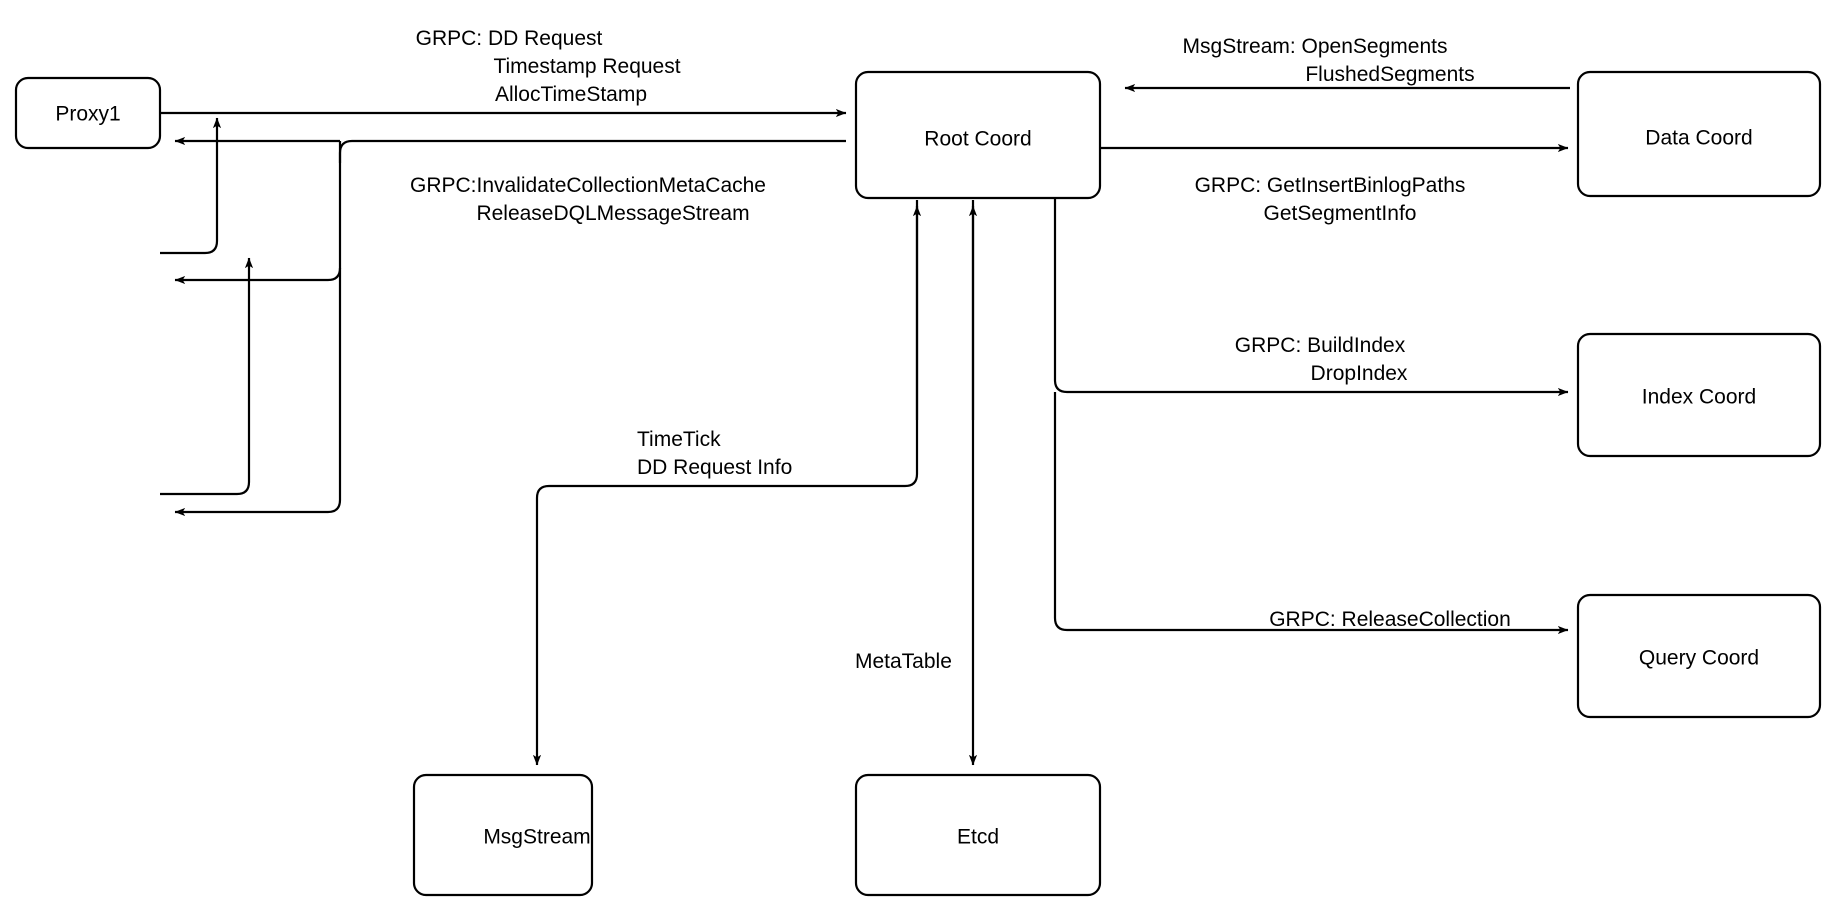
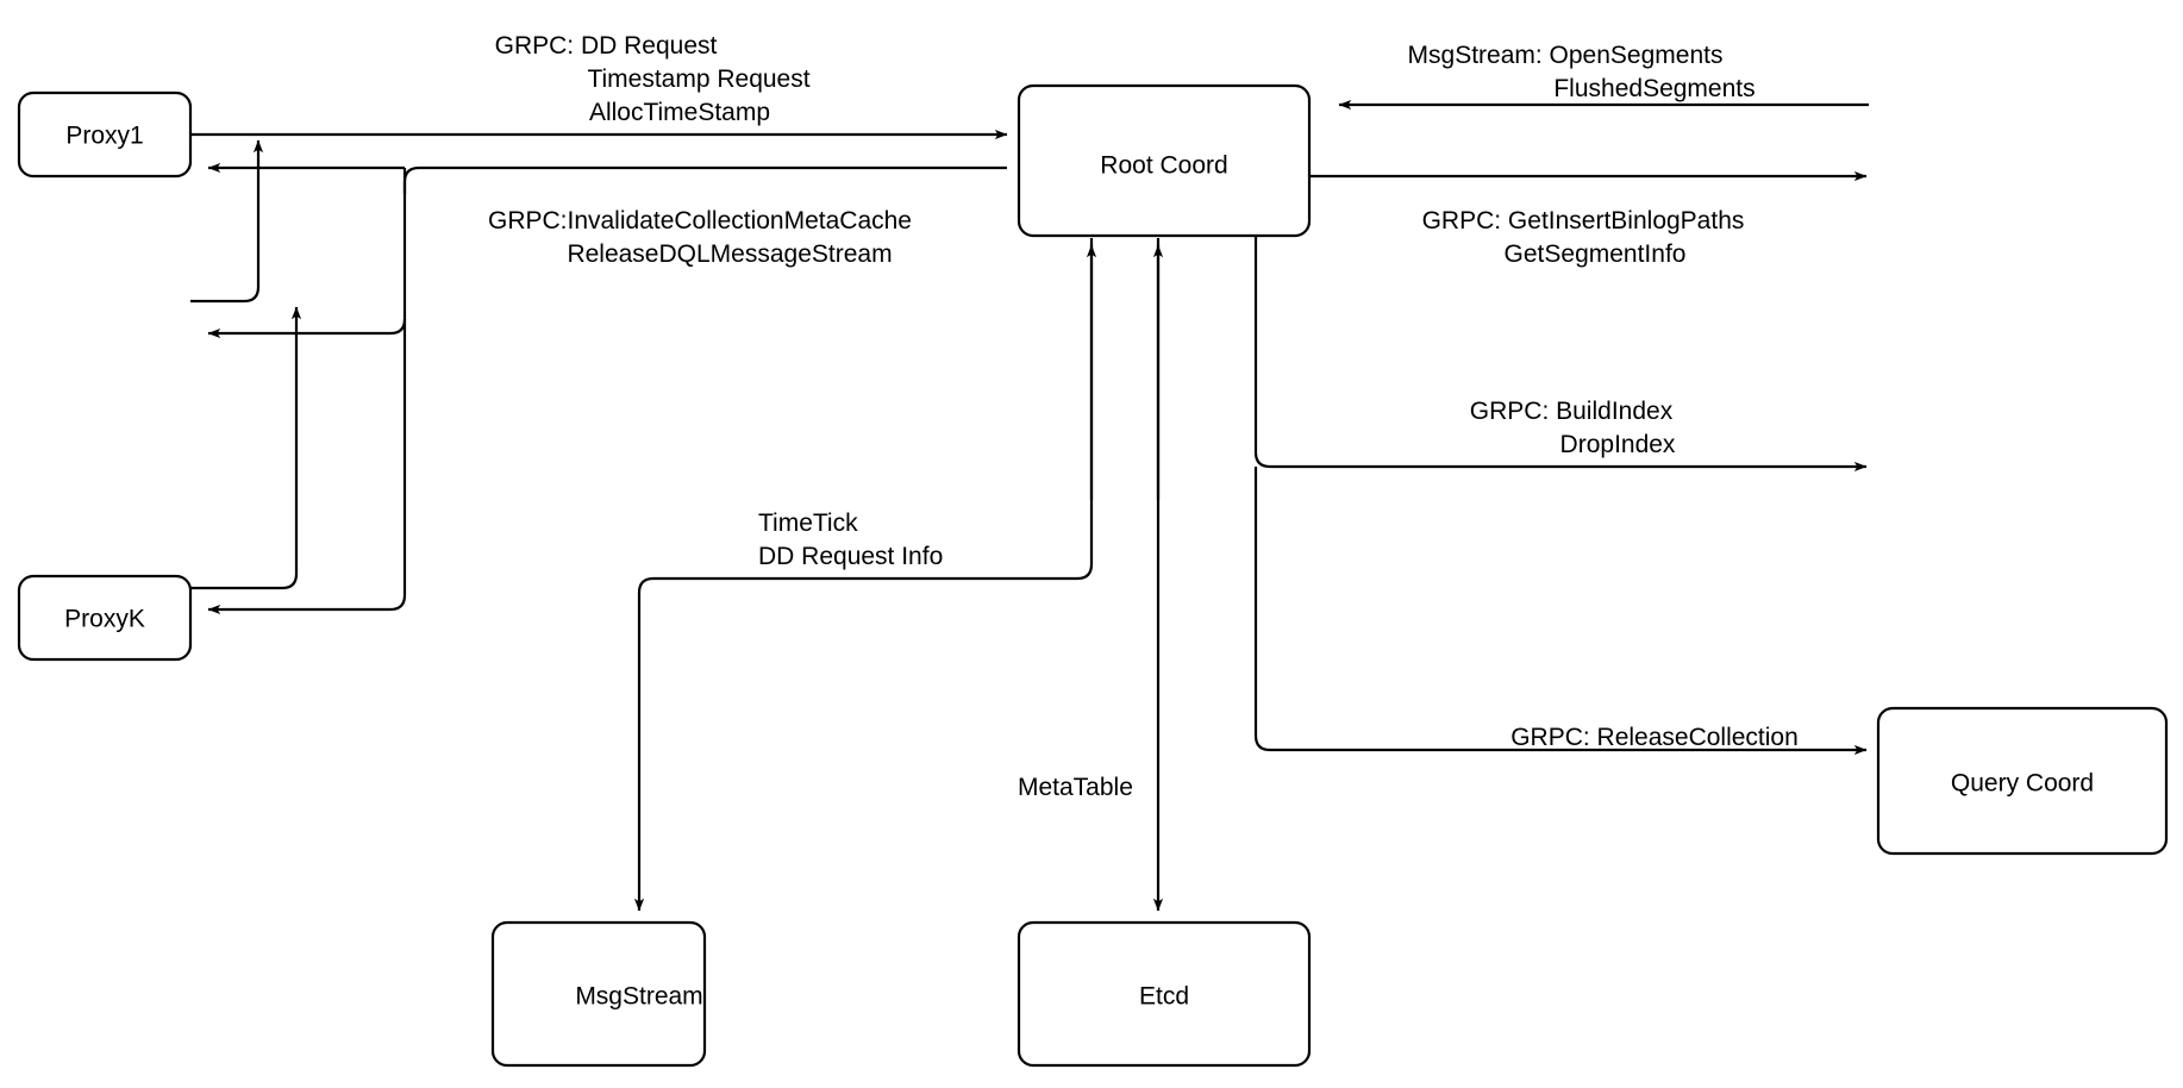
  GRPC: DD Request
  Timestamp Request
  AllocTimeStamp
  GRPC:InvalidateCollectionMetaCache
  ReleaseDQLMessageStream
  MsgStream: OpenSegments
  FlushedSegments
  GRPC: GetInsertBinlogPaths
  GetSegmentInfo
  GRPC: BuildIndex
  DropIndex
  GRPC: ReleaseCollection
  TimeTick
  DD Request Info
  MetaTable
  Proxy1
+ ProxyK
  Root Coord
- Data Coord
- Index Coord
  Query Coord
  MsgStream
  Etcd
